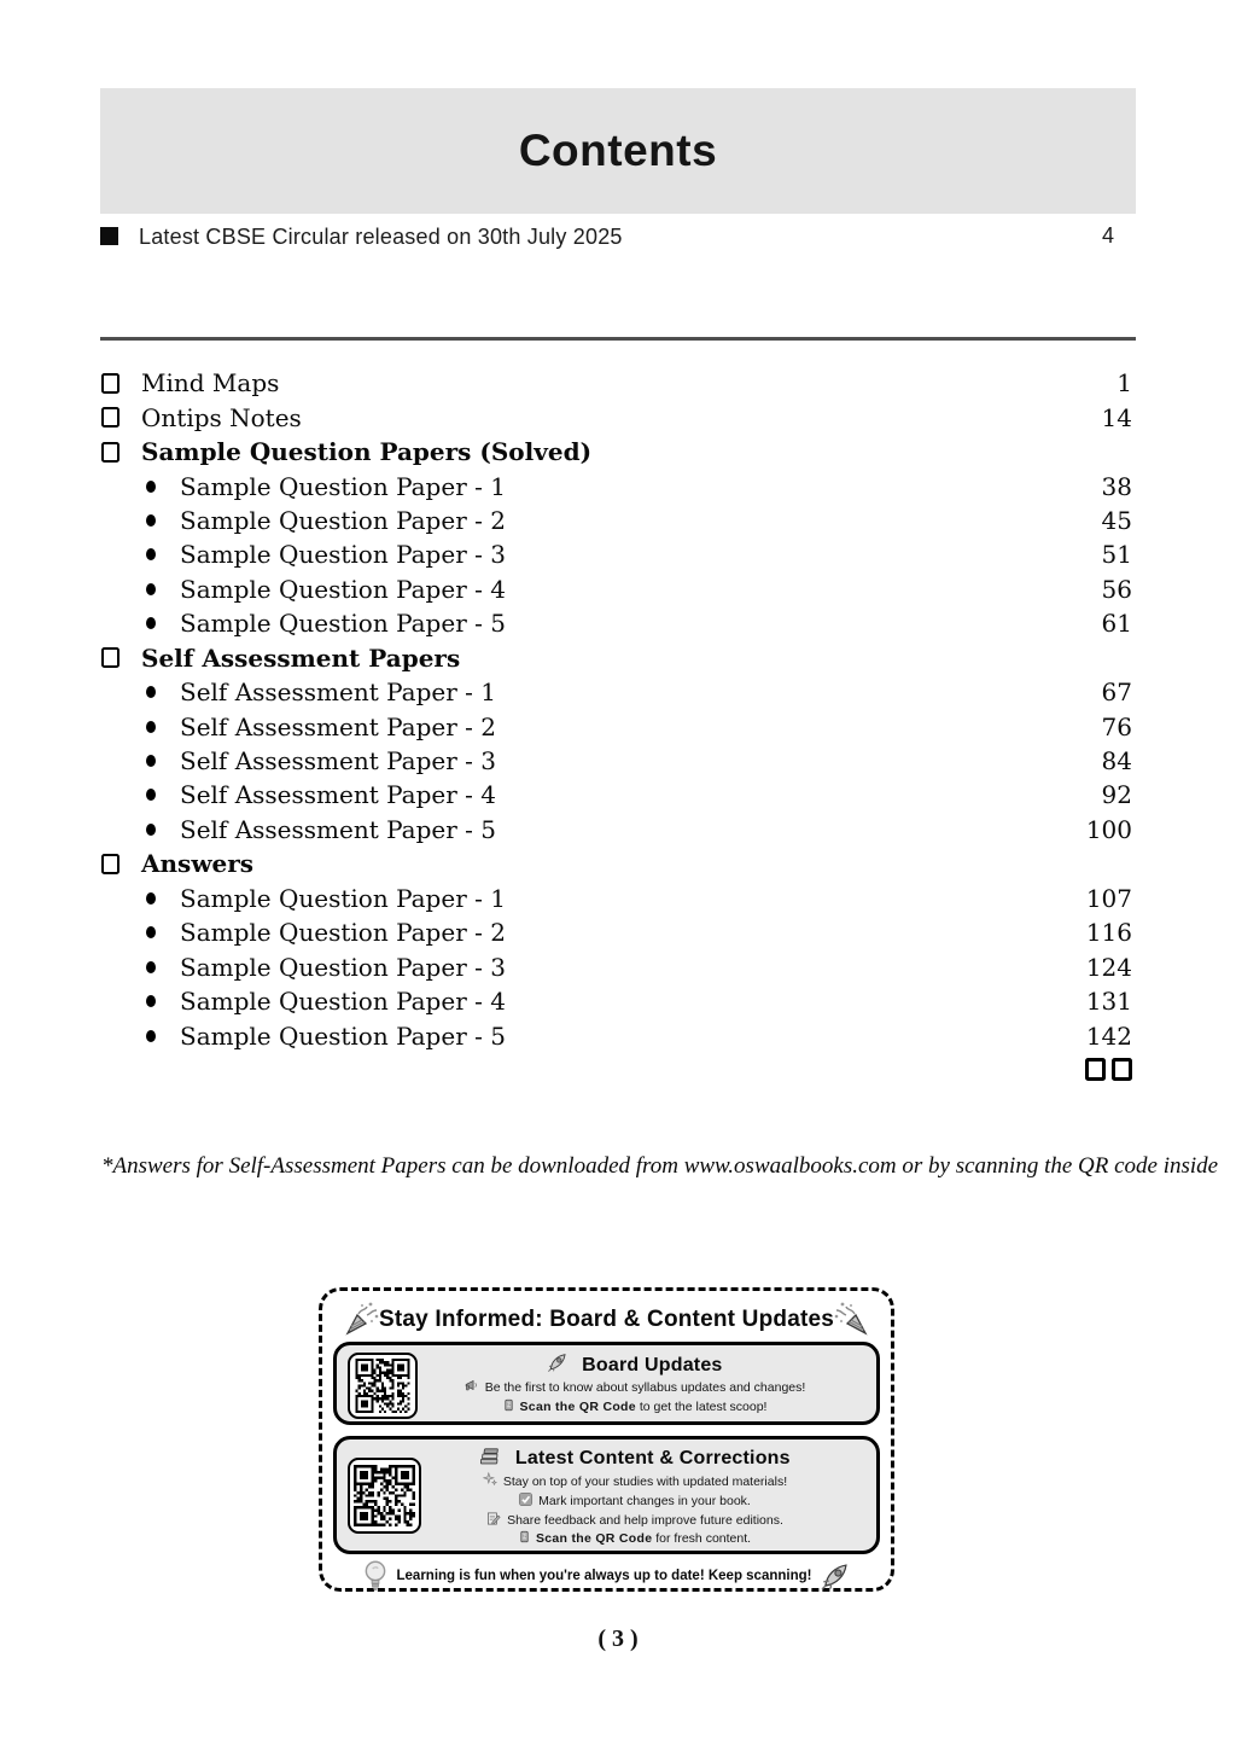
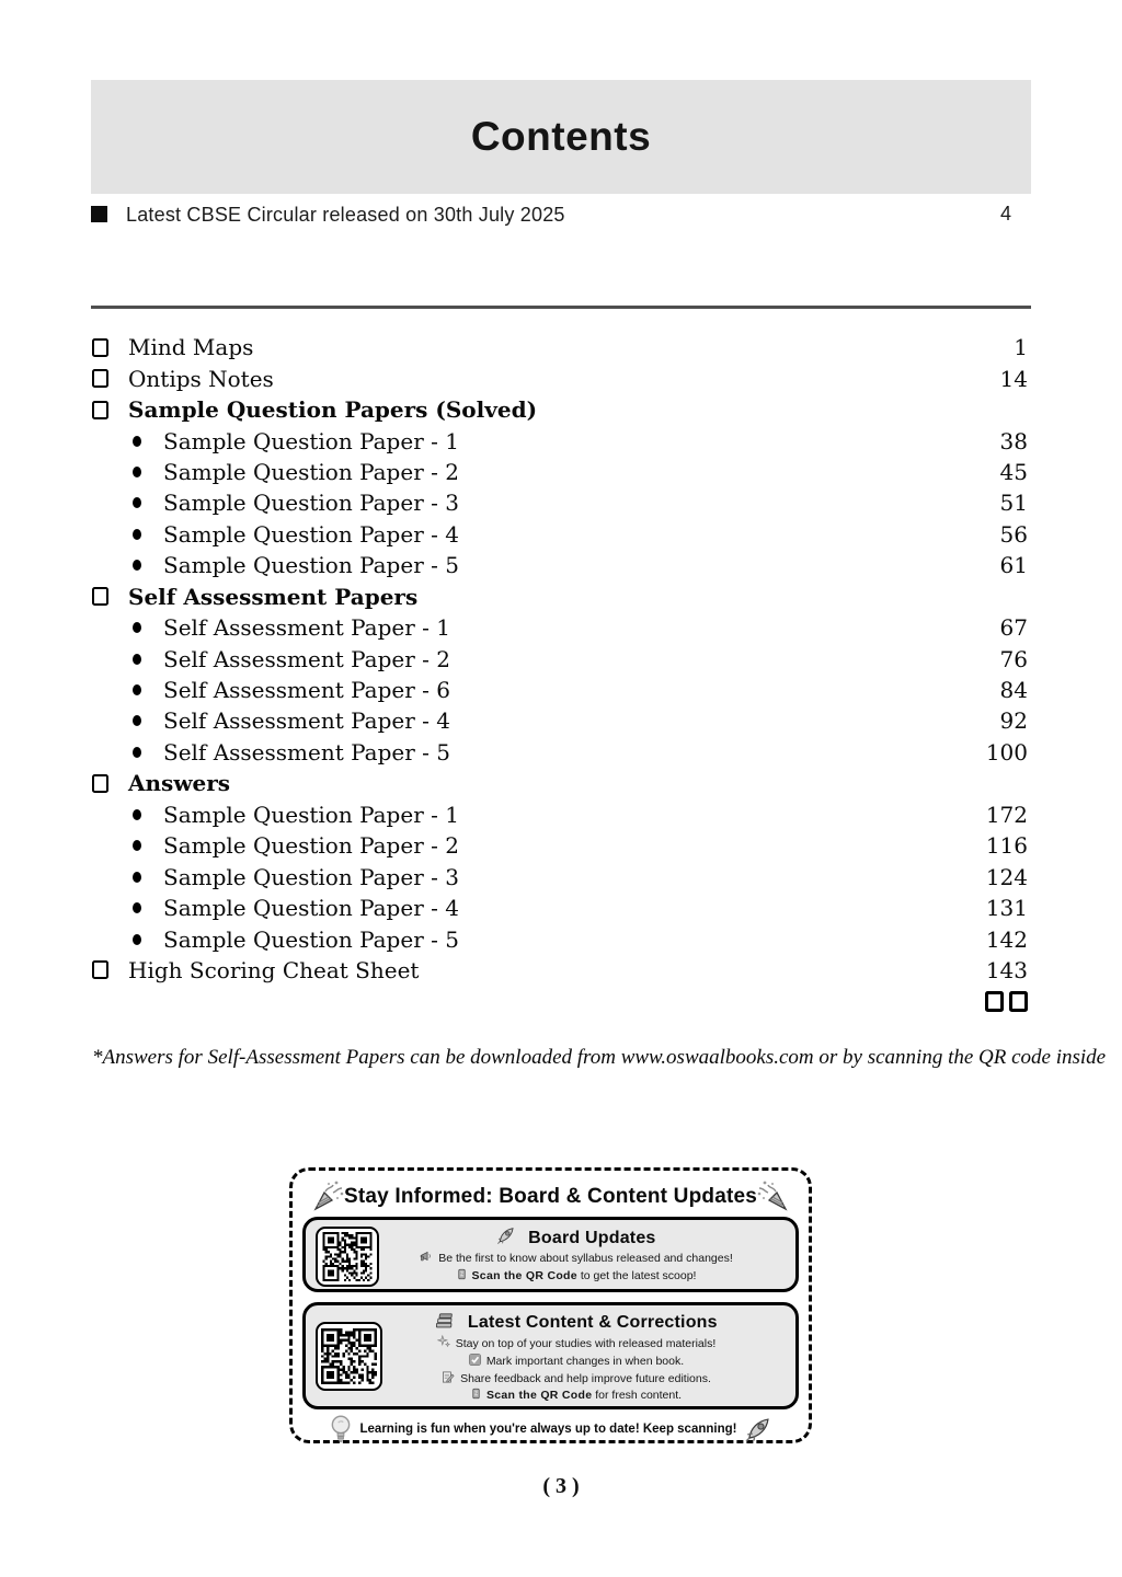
  Contents
  Latest CBSE Circular released on 30th July 2025
  4
  Mind Maps
  1
  Ontips Notes
  14
  Sample Question Papers (Solved)
  Sample Question Paper - 1
  38
  Sample Question Paper - 2
  45
  Sample Question Paper - 3
  51
  Sample Question Paper - 4
  56
  Sample Question Paper - 5
  61
  Self Assessment Papers
  Self Assessment Paper - 1
  67
  Self Assessment Paper - 2
  76
- Self Assessment Paper - 3
+ Self Assessment Paper - 6
  84
  Self Assessment Paper - 4
  92
  Self Assessment Paper - 5
  100
  Answers
  Sample Question Paper - 1
- 107
+ 172
  Sample Question Paper - 2
  116
  Sample Question Paper - 3
  124
  Sample Question Paper - 4
  131
  Sample Question Paper - 5
  142
+ High Scoring Cheat Sheet
+ 143
  *Answers for Self-Assessment Papers can be downloaded from www.oswaalbooks.com or by scanning the QR code inside
  Stay Informed: Board & Content Updates
  Board Updates
- Be the first to know about syllabus updates and changes!
+ Be the first to know about syllabus released and changes!
  Scan the QR Code to get the latest scoop!
  Latest Content & Corrections
- Stay on top of your studies with updated materials!
+ Stay on top of your studies with released materials!
- Mark important changes in your book.
+ Mark important changes in when book.
  Share feedback and help improve future editions.
  Scan the QR Code for fresh content.
  Learning is fun when you're always up to date! Keep scanning!
  ( 3 )
